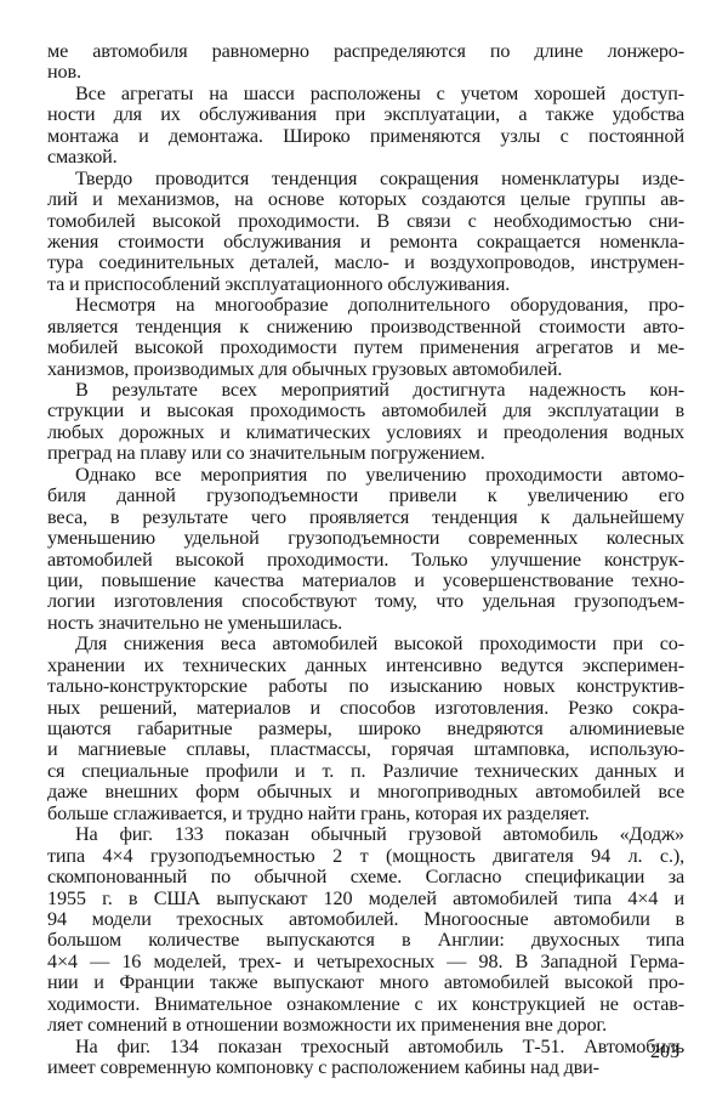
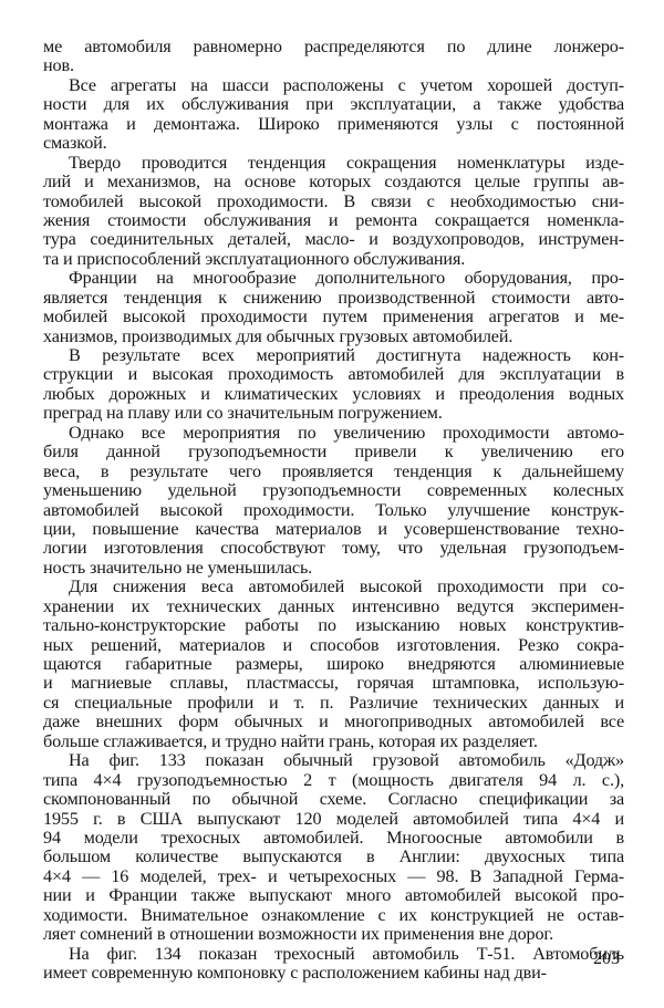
  ме автомобиля равномерно распределяются по длине лонжеро-
  нов.
  Все агрегаты на шасси расположены с учетом хорошей доступ-
  ности для их обслуживания при эксплуатации, а также удобства
  монтажа и демонтажа. Широко применяются узлы с постоянной
  смазкой.
  Твердо проводится тенденция сокращения номенклатуры изде-
  лий и механизмов, на основе которых создаются целые группы ав-
  томобилей высокой проходимости. В связи с необходимостью сни-
  жения стоимости обслуживания и ремонта сокращается номенкла-
  тура соединительных деталей, масло- и воздухопроводов, инструмен-
  та и приспособлений эксплуатационного обслуживания.
- Несмотря на многообразие дополнительного оборудования, про-
+ Франции на многообразие дополнительного оборудования, про-
  является тенденция к снижению производственной стоимости авто-
  мобилей высокой проходимости путем применения агрегатов и ме-
  ханизмов, производимых для обычных грузовых автомобилей.
  В результате всех мероприятий достигнута надежность кон-
  струкции и высокая проходимость автомобилей для эксплуатации в
  любых дорожных и климатических условиях и преодоления водных
  преград на плаву или со значительным погружением.
  Однако все мероприятия по увеличению проходимости автомо-
  биля данной грузоподъемности привели к увеличению его
  веса, в результате чего проявляется тенденция к дальнейшему
  уменьшению удельной грузоподъемности современных колесных
  автомобилей высокой проходимости. Только улучшение конструк-
  ции, повышение качества материалов и усовершенствование техно-
  логии изготовления способствуют тому, что удельная грузоподъем-
  ность значительно не уменьшилась.
  Для снижения веса автомобилей высокой проходимости при со-
  хранении их технических данных интенсивно ведутся эксперимен-
  тально-конструкторские работы по изысканию новых конструктив-
  ных решений, материалов и способов изготовления. Резко сокра-
  щаются габаритные размеры, широко внедряются алюминиевые
  и магниевые сплавы, пластмассы, горячая штамповка, использую-
  ся специальные профили и т. п. Различие технических данных и
  даже внешних форм обычных и многоприводных автомобилей все
  больше сглаживается, и трудно найти грань, которая их разделяет.
  На фиг. 133 показан обычный грузовой автомобиль «Додж»
  типа 4×4 грузоподъемностью 2 т (мощность двигателя 94 л. с.),
  скомпонованный по обычной схеме. Согласно спецификации за
  1955 г. в США выпускают 120 моделей автомобилей типа 4×4 и
  94 модели трехосных автомобилей. Многоосные автомобили в
  большом количестве выпускаются в Англии: двухосных типа
  4×4 — 16 моделей, трех- и четырехосных — 98. В Западной Герма-
  нии и Франции также выпускают много автомобилей высокой про-
  ходимости. Внимательное ознакомление с их конструкцией не остав-
  ляет сомнений в отношении возможности их применения вне дорог.
  На фиг. 134 показан трехосный автомобиль Т-51. Автомобиль
  имеет современную компоновку с расположением кабины над дви-
  203
